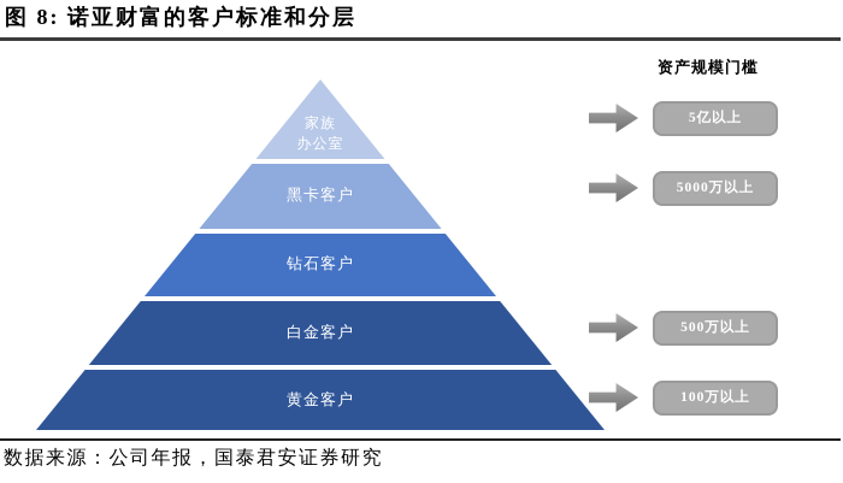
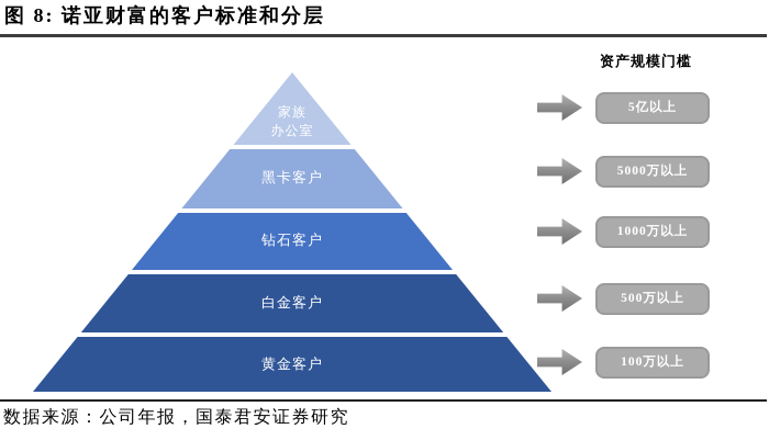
  图 8: 诺亚财富的客户标准和分层
  家族
  办公室
  黑卡客户
  钻石客户
  白金客户
  黄金客户
  资产规模门槛
  5亿以上
  5000万以上
+ 1000万以上
  500万以上
  100万以上
  数据来源：公司年报，国泰君安证券研究
